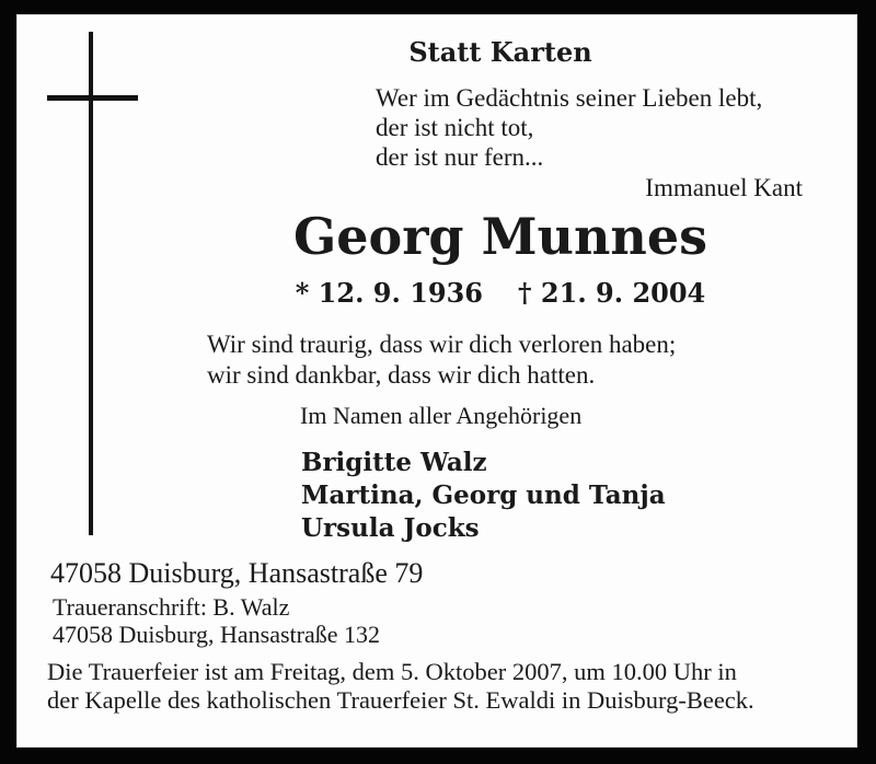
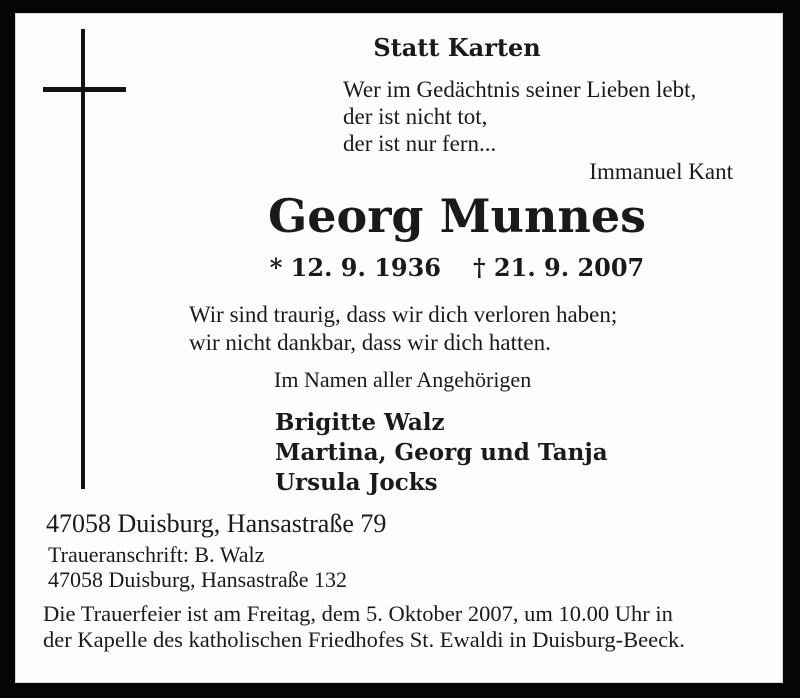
  Statt Karten
  Wer im Gedächtnis seiner Lieben lebt,
  der ist nicht tot,
  der ist nur fern...
  Immanuel Kant
  Georg Munnes
- * 12. 9. 1936 † 21. 9. 2004
+ * 12. 9. 1936 † 21. 9. 2007
  Wir sind traurig, dass wir dich verloren haben;
- wir sind dankbar, dass wir dich hatten.
+ wir nicht dankbar, dass wir dich hatten.
  Im Namen aller Angehörigen
  Brigitte Walz
  Martina, Georg und Tanja
  Ursula Jocks
  47058 Duisburg, Hansastraße 79
  Traueranschrift: B. Walz
  47058 Duisburg, Hansastraße 132
  Die Trauerfeier ist am Freitag, dem 5. Oktober 2007, um 10.00 Uhr in
- der Kapelle des katholischen Trauerfeier St. Ewaldi in Duisburg-Beeck.
+ der Kapelle des katholischen Friedhofes St. Ewaldi in Duisburg-Beeck.
